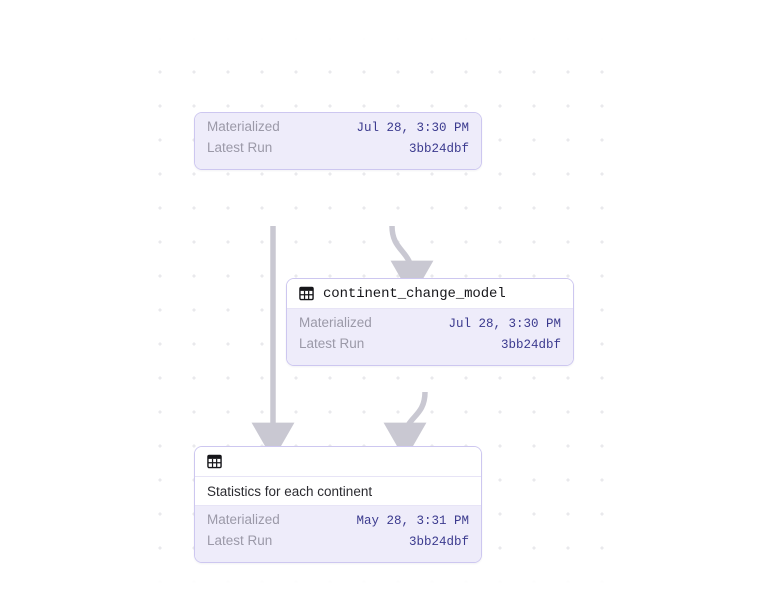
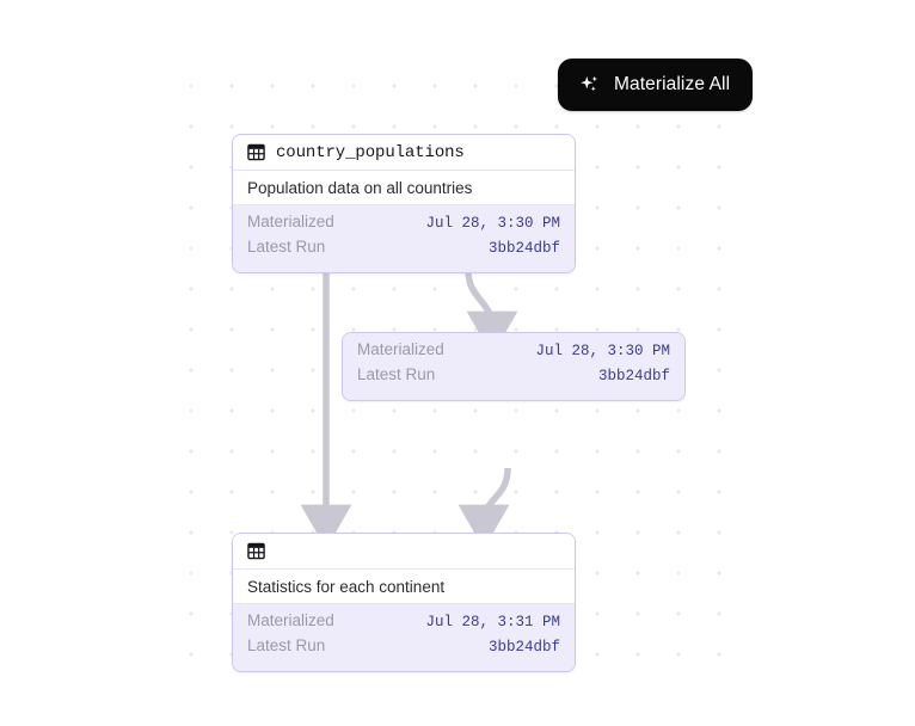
+ Materialize All
+ country_populations
+ Population data on all countries
  Materialized
  Jul 28, 3:30 PM
  Latest Run
  3bb24dbf
- continent_change_model
  Materialized
  Jul 28, 3:30 PM
  Latest Run
  3bb24dbf
  Statistics for each continent
  Materialized
- May 28, 3:31 PM
+ Jul 28, 3:31 PM
  Latest Run
  3bb24dbf
